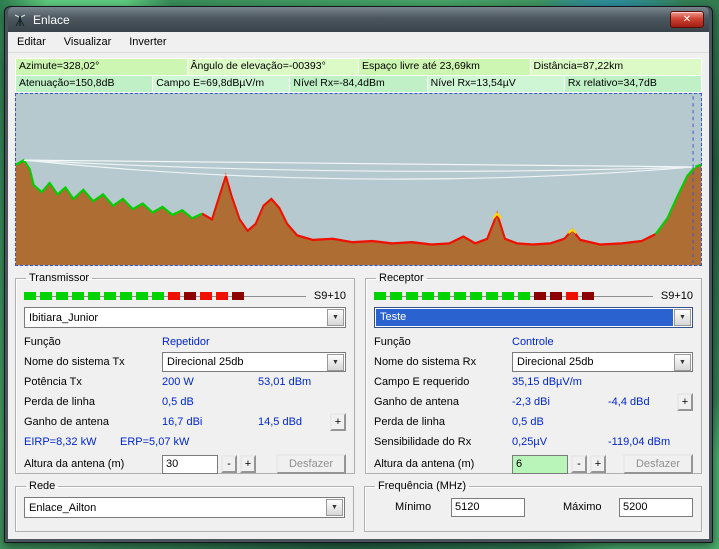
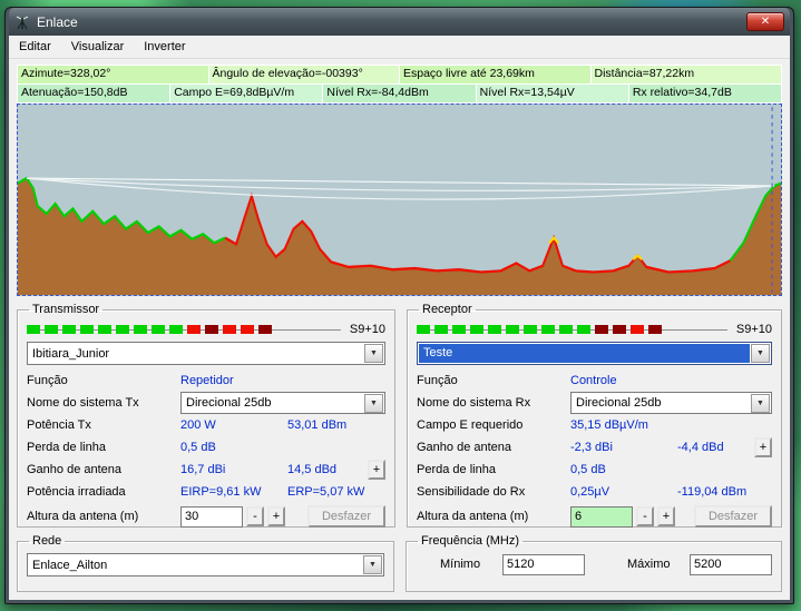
  Enlace
  ✕
  Editar
  Visualizar
  Inverter
  Azimute=328,02°
  Ângulo de elevação=-00393°
  Espaço livre até 23,69km
  Distância=87,22km
  Atenuação=150,8dB
  Campo E=69,8dBµV/m
  Nível Rx=-84,4dBm
  Nível Rx=13,54µV
  Rx relativo=34,7dB
  Transmissor
  S9+10
  Ibitiara_Junior
  Função
  Repetidor
  Nome do sistema Tx
  Direcional 25db
  Potência Tx
  200 W
  53,01 dBm
  Perda de linha
  0,5 dB
  Ganho de antena
  16,7 dBi
  14,5 dBd
  +
+ Potência irradiada
- EIRP=8,32 kW
+ EIRP=9,61 kW
  ERP=5,07 kW
  Altura da antena (m)
  30
  -
  +
  Desfazer
  Receptor
  S9+10
  Teste
  Função
  Controle
  Nome do sistema Rx
  Direcional 25db
  Campo E requerido
  35,15 dBµV/m
  Ganho de antena
  -2,3 dBi
  -4,4 dBd
  +
  Perda de linha
  0,5 dB
  Sensibilidade do Rx
  0,25µV
  -119,04 dBm
  Altura da antena (m)
  6
  -
  +
  Desfazer
  Rede
  Enlace_Ailton
  Frequência (MHz)
  Mínimo
  5120
  Máximo
  5200
